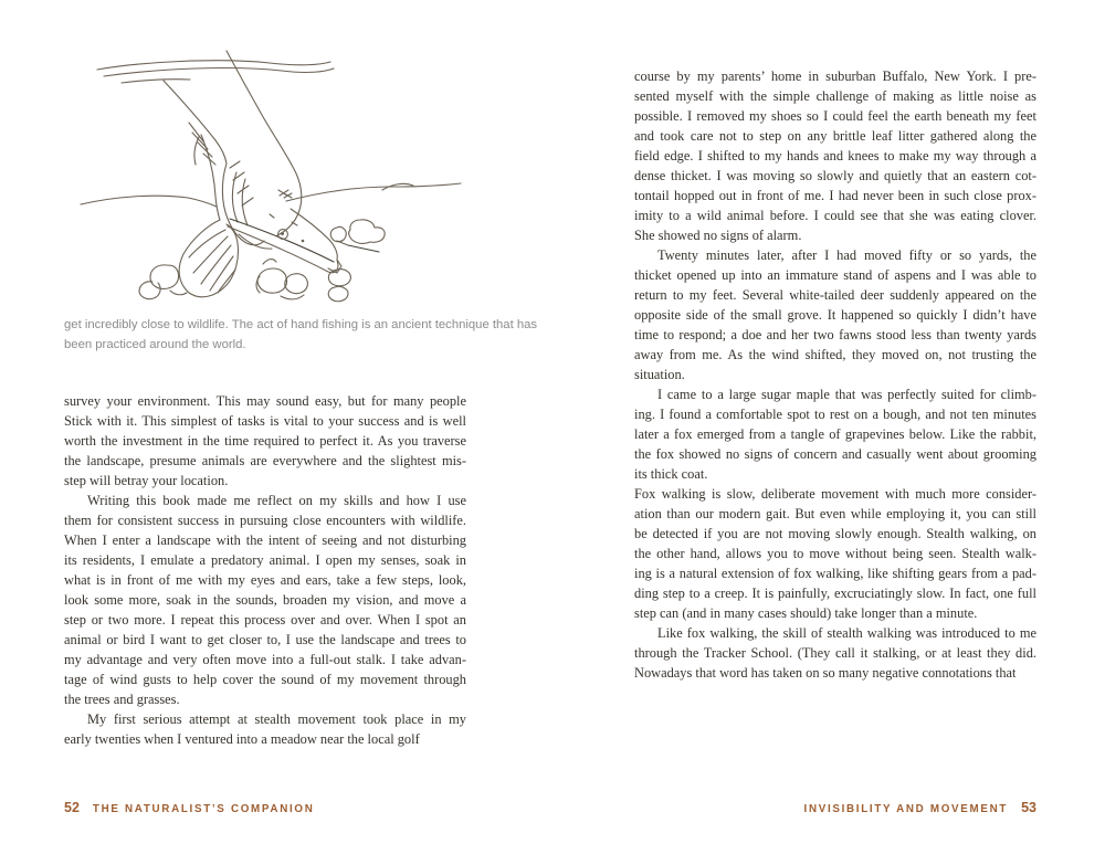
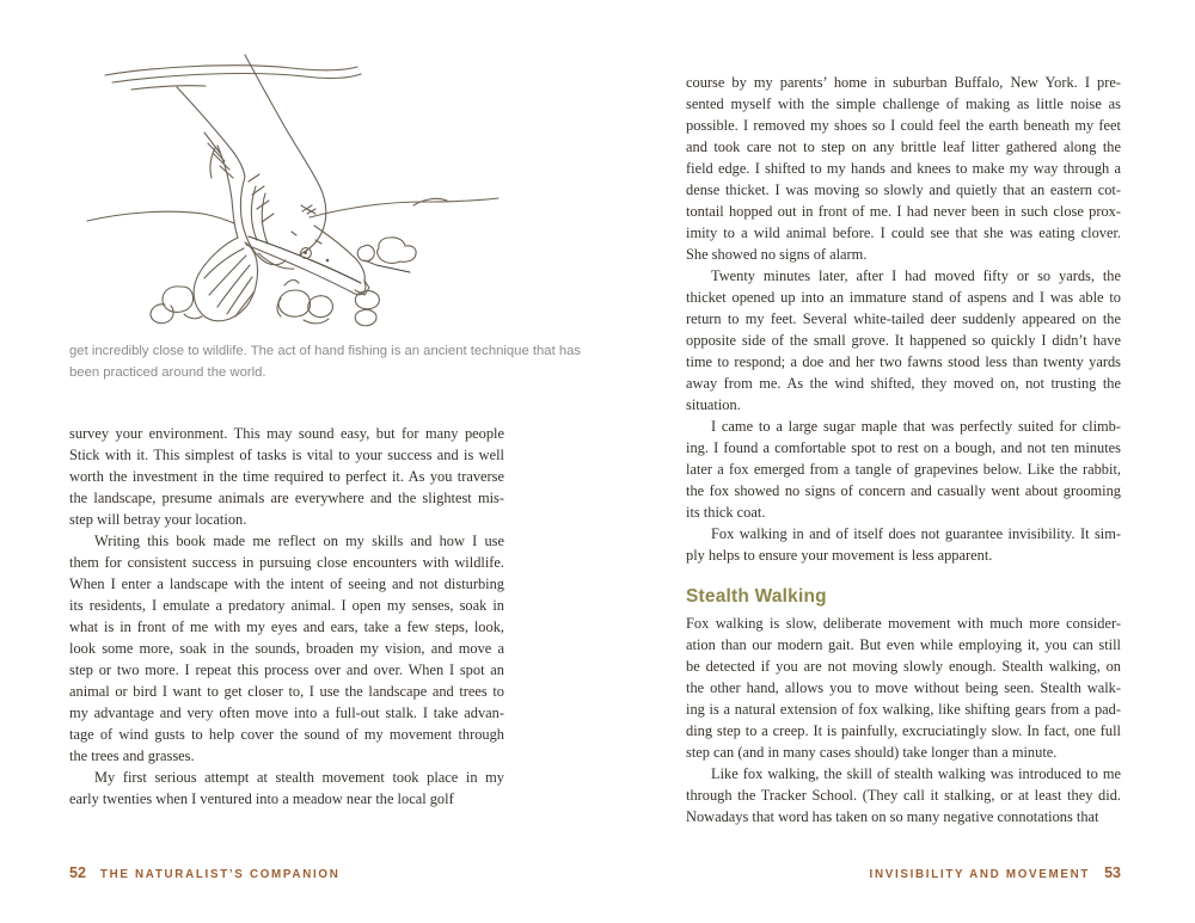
  get incredibly close to wildlife. The act of hand fishing is an ancient technique that has
  been practiced around the world.
  survey your environment. This may sound easy, but for many people
  Stick with it. This simplest of tasks is vital to your success and is well
  worth the investment in the time required to perfect it. As you traverse
  the landscape, presume animals are everywhere and the slightest mis-
  step will betray your location.
  Writing this book made me reflect on my skills and how I use
  them for consistent success in pursuing close encounters with wildlife.
  When I enter a landscape with the intent of seeing and not disturbing
  its residents, I emulate a predatory animal. I open my senses, soak in
  what is in front of me with my eyes and ears, take a few steps, look,
  look some more, soak in the sounds, broaden my vision, and move a
  step or two more. I repeat this process over and over. When I spot an
  animal or bird I want to get closer to, I use the landscape and trees to
  my advantage and very often move into a full-out stalk. I take advan-
  tage of wind gusts to help cover the sound of my movement through
  the trees and grasses.
  My first serious attempt at stealth movement took place in my
  early twenties when I ventured into a meadow near the local golf
  course by my parents’ home in suburban Buffalo, New York. I pre-
  sented myself with the simple challenge of making as little noise as
  possible. I removed my shoes so I could feel the earth beneath my feet
  and took care not to step on any brittle leaf litter gathered along the
  field edge. I shifted to my hands and knees to make my way through a
  dense thicket. I was moving so slowly and quietly that an eastern cot-
  tontail hopped out in front of me. I had never been in such close prox-
  imity to a wild animal before. I could see that she was eating clover.
  She showed no signs of alarm.
  Twenty minutes later, after I had moved fifty or so yards, the
  thicket opened up into an immature stand of aspens and I was able to
  return to my feet. Several white-tailed deer suddenly appeared on the
  opposite side of the small grove. It happened so quickly I didn’t have
  time to respond; a doe and her two fawns stood less than twenty yards
  away from me. As the wind shifted, they moved on, not trusting the
  situation.
  I came to a large sugar maple that was perfectly suited for climb-
  ing. I found a comfortable spot to rest on a bough, and not ten minutes
  later a fox emerged from a tangle of grapevines below. Like the rabbit,
  the fox showed no signs of concern and casually went about grooming
  its thick coat.
+ Fox walking in and of itself does not guarantee invisibility. It sim-
+ ply helps to ensure your movement is less apparent.
+ Stealth Walking
  Fox walking is slow, deliberate movement with much more consider-
  ation than our modern gait. But even while employing it, you can still
  be detected if you are not moving slowly enough. Stealth walking, on
  the other hand, allows you to move without being seen. Stealth walk-
  ing is a natural extension of fox walking, like shifting gears from a pad-
  ding step to a creep. It is painfully, excruciatingly slow. In fact, one full
  step can (and in many cases should) take longer than a minute.
  Like fox walking, the skill of stealth walking was introduced to me
  through the Tracker School. (They call it stalking, or at least they did.
  Nowadays that word has taken on so many negative connotations that
  52
  THE NATURALIST’S COMPANION
  INVISIBILITY AND MOVEMENT
  53
